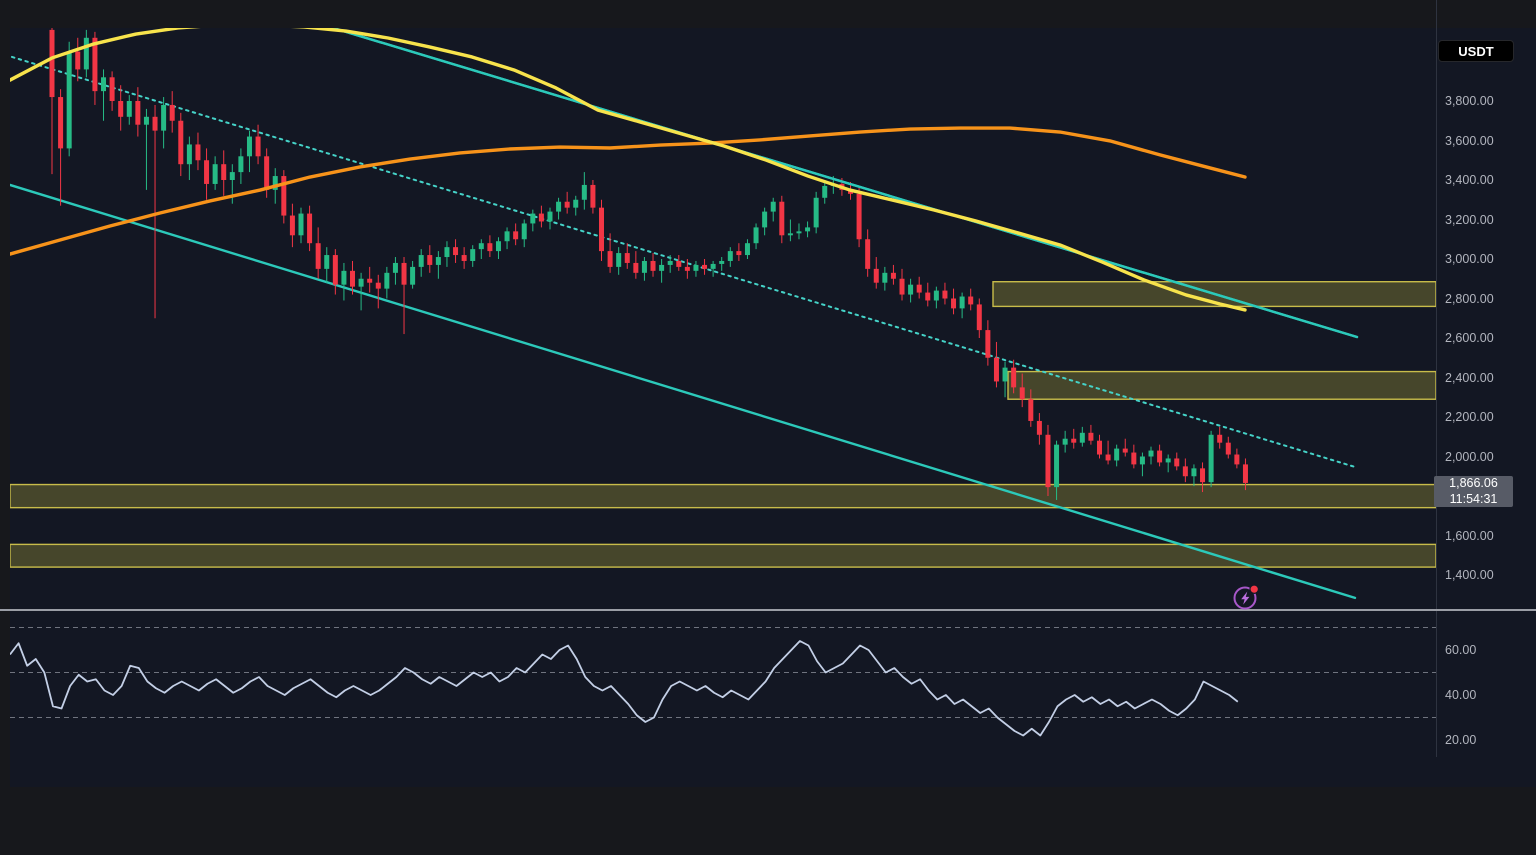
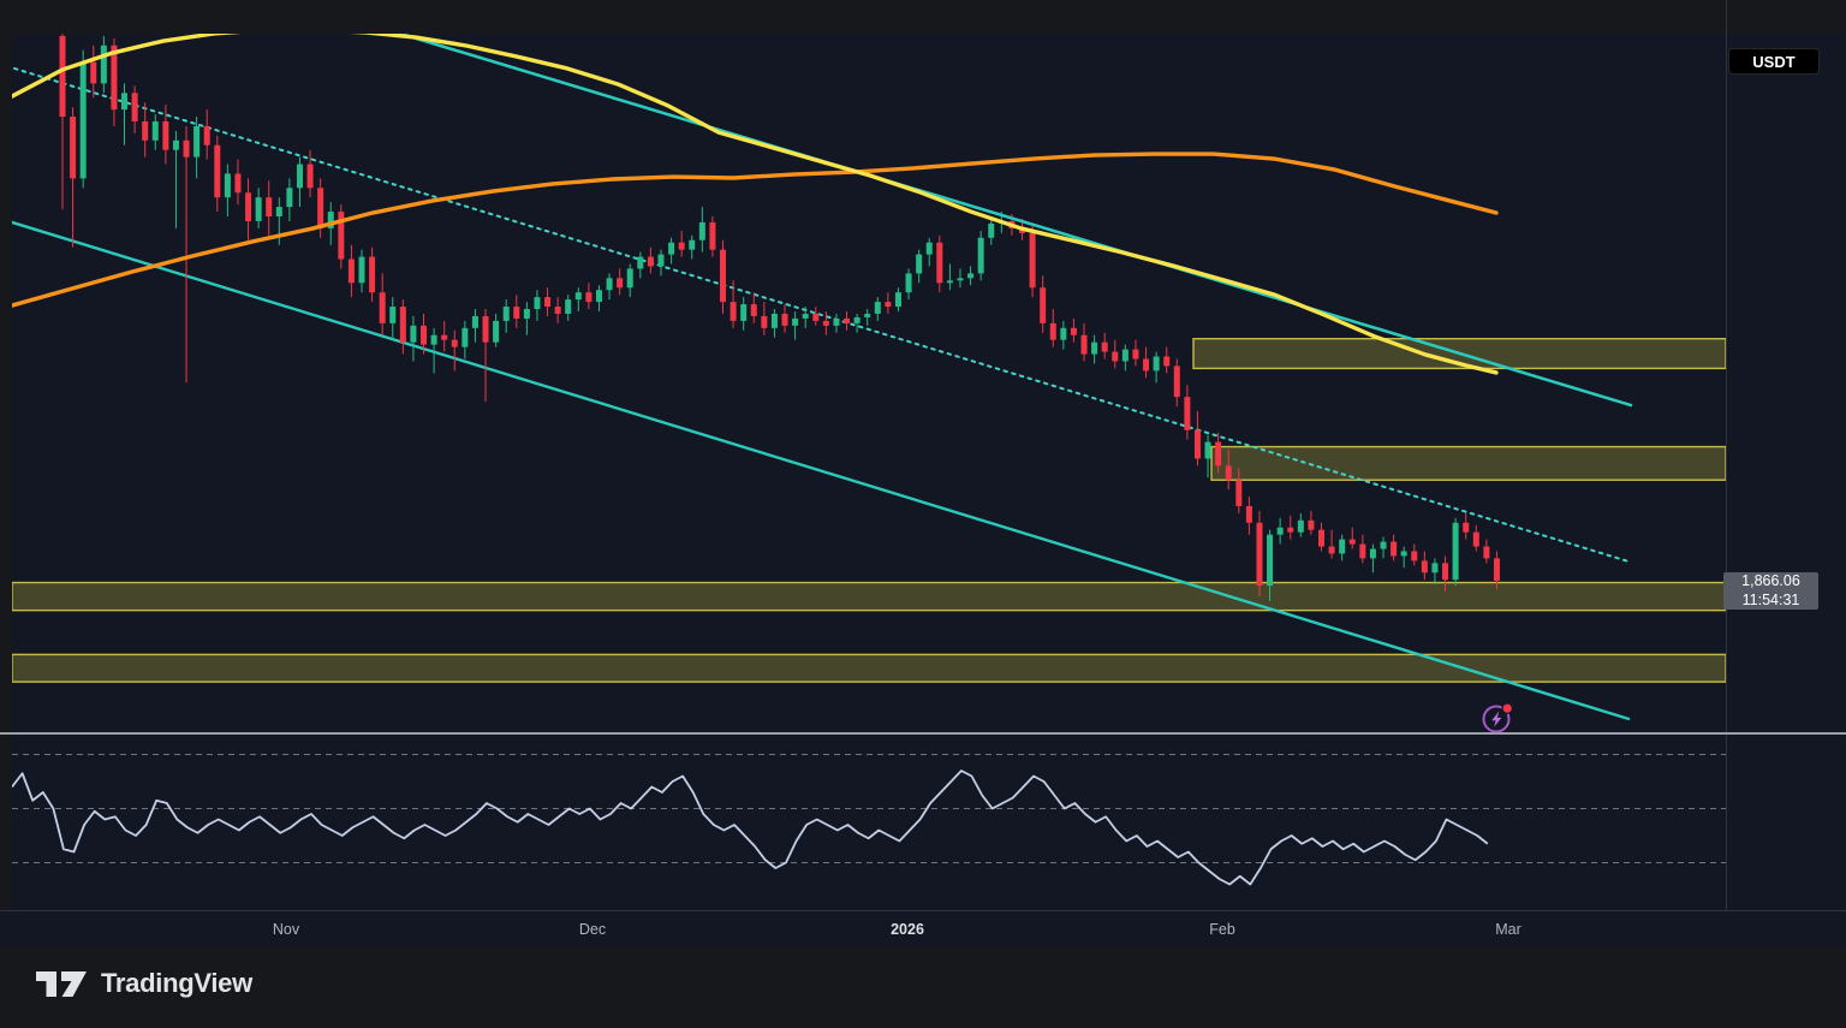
- 3,800.00
- 3,600.00
- 3,400.00
- 3,200.00
- 3,000.00
- 2,800.00
- 2,600.00
- 2,400.00
- 2,200.00
- 2,000.00
- 1,600.00
- 1,400.00
- 60.00
- 40.00
- 20.00
  USDT
  1,866.06
  11:54:31
+ Nov
+ Dec
+ 2026
+ Feb
+ Mar
+ TradingView
